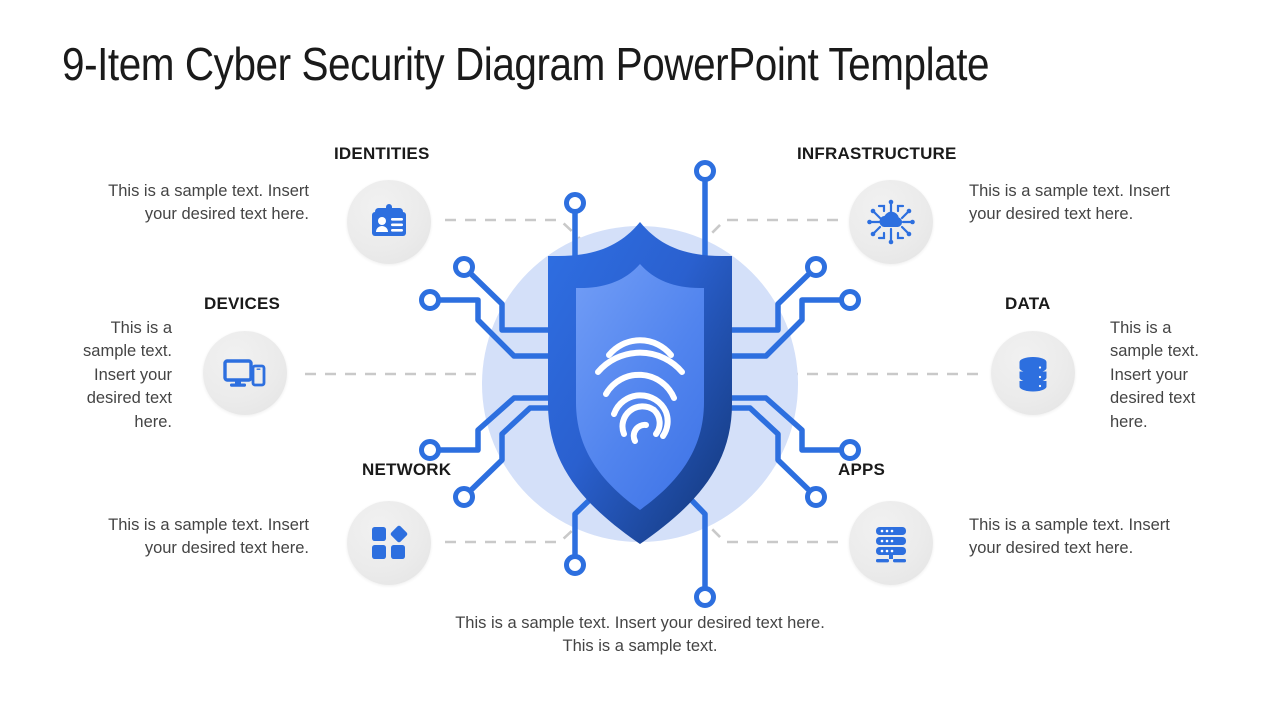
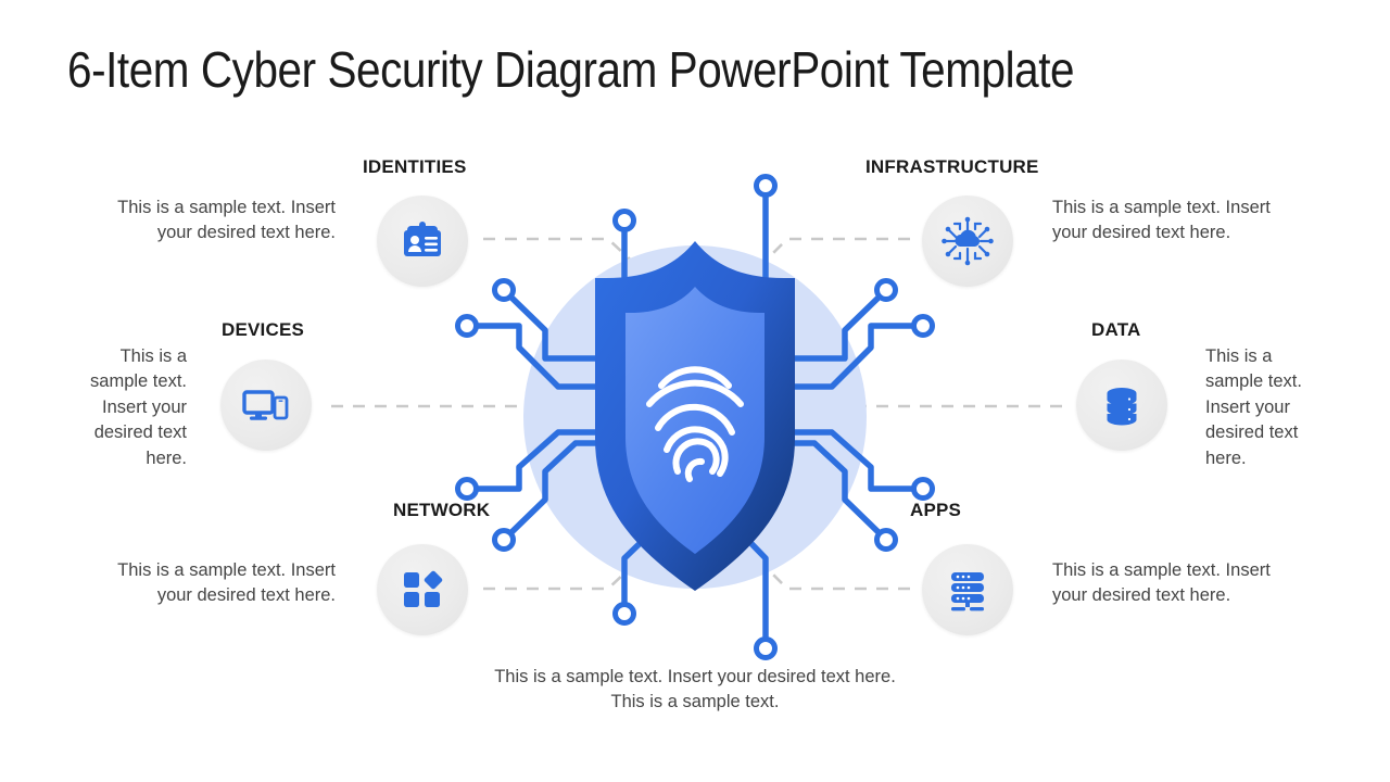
- 9-Item Cyber Security Diagram PowerPoint Template
+ 6-Item Cyber Security Diagram PowerPoint Template
  IDENTITIES
  This is a sample text. Insert your desired text here.
  DEVICES
  This is a sample text. Insert your desired text here.
  NETWORK
  This is a sample text. Insert your desired text here.
  INFRASTRUCTURE
  This is a sample text. Insert your desired text here.
  DATA
  This is a sample text. Insert your desired text here.
  APPS
  This is a sample text. Insert your desired text here.
  This is a sample text. Insert your desired text here. This is a sample text.
